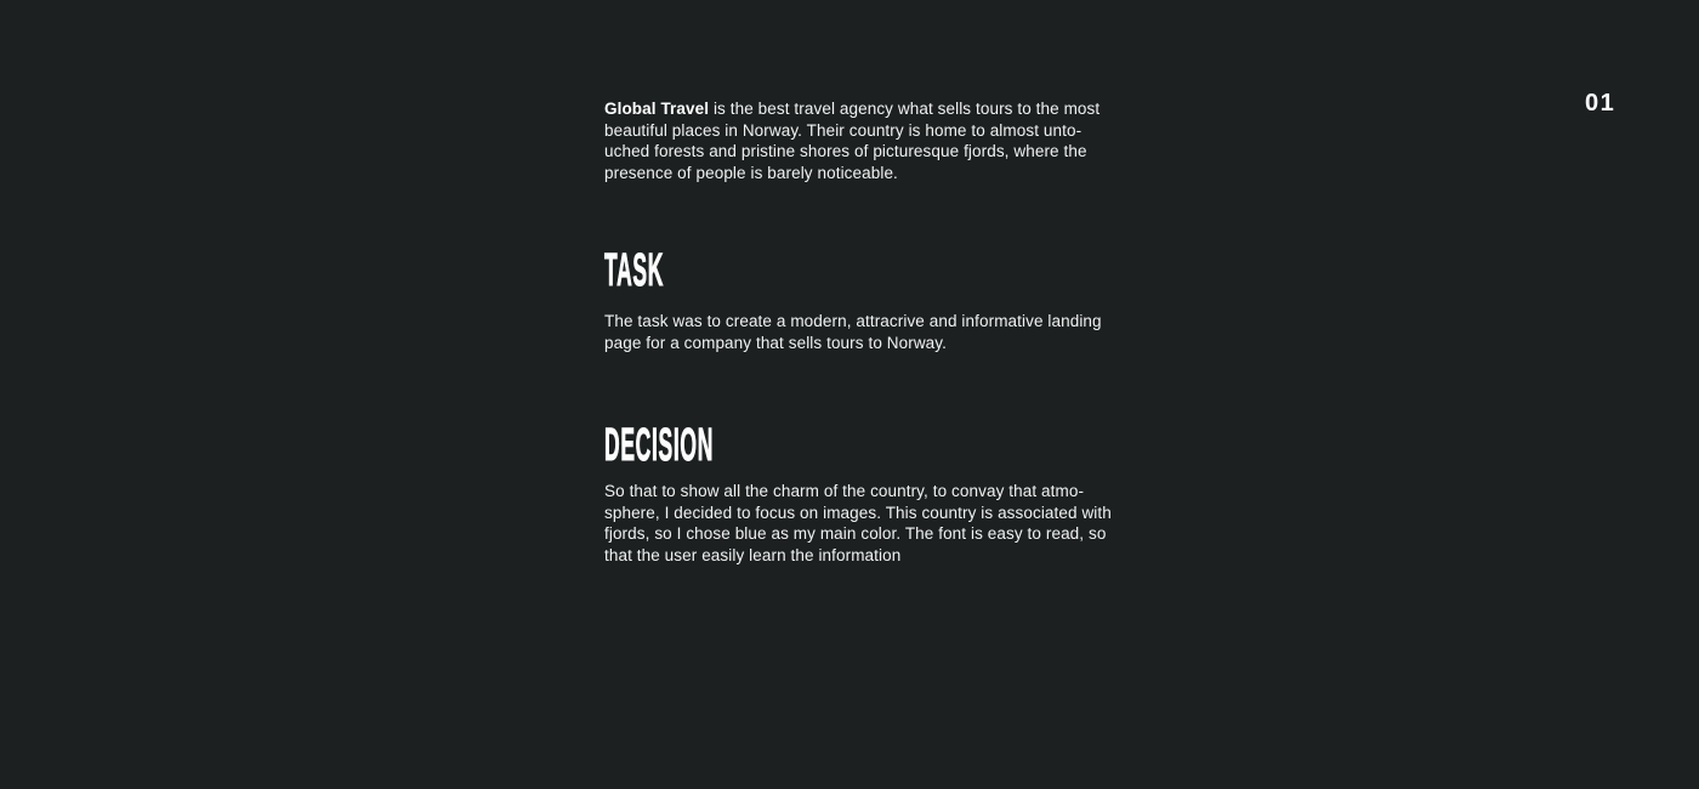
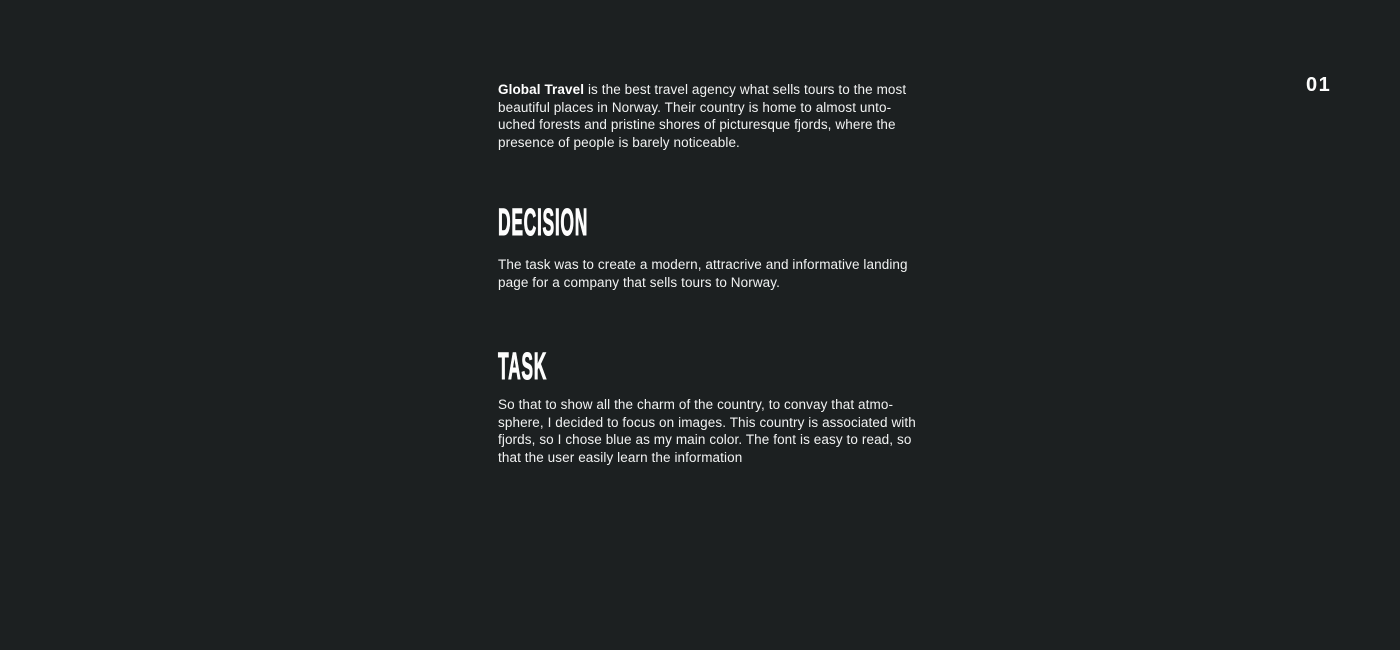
  01
  Global Travel is the best travel agency what sells tours to the most
  beautiful places in Norway. Their country is home to almost unto-
  uched forests and pristine shores of picturesque fjords, where the
  presence of people is barely noticeable.
- TASK
+ DECISION
  The task was to create a modern, attracrive and informative landing
  page for a company that sells tours to Norway.
- DECISION
+ TASK
  So that to show all the charm of the country, to convay that atmo-
  sphere, I decided to focus on images. This country is associated with
  fjords, so I chose blue as my main color. The font is easy to read, so
  that the user easily learn the information
